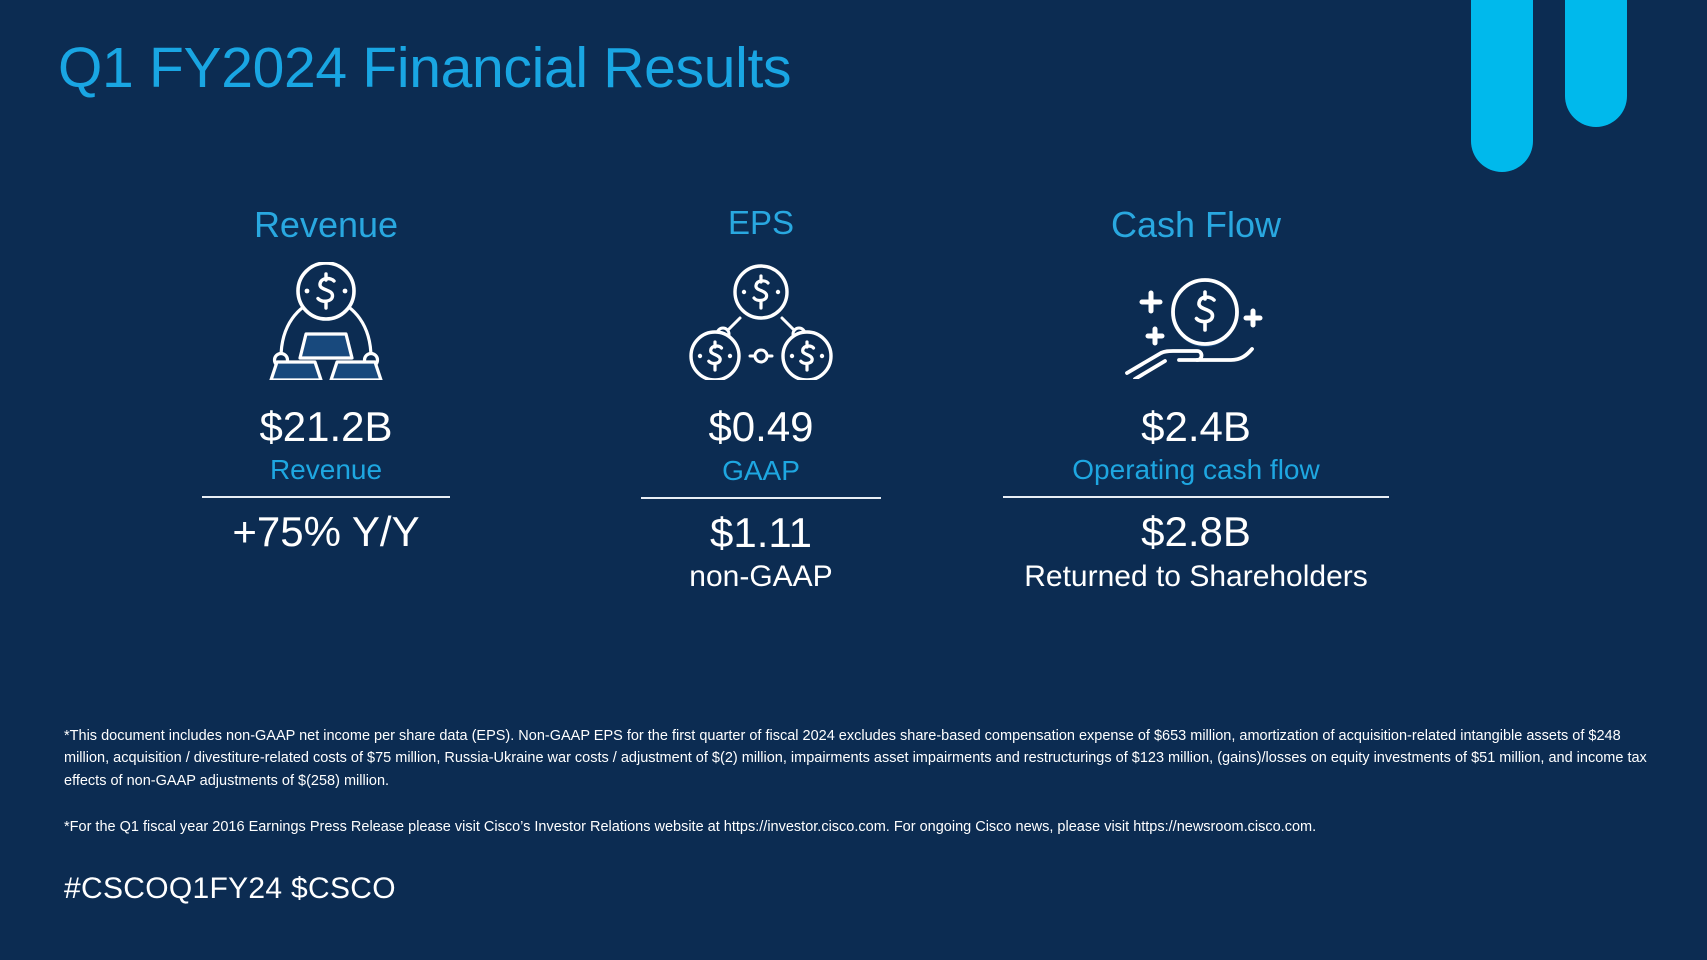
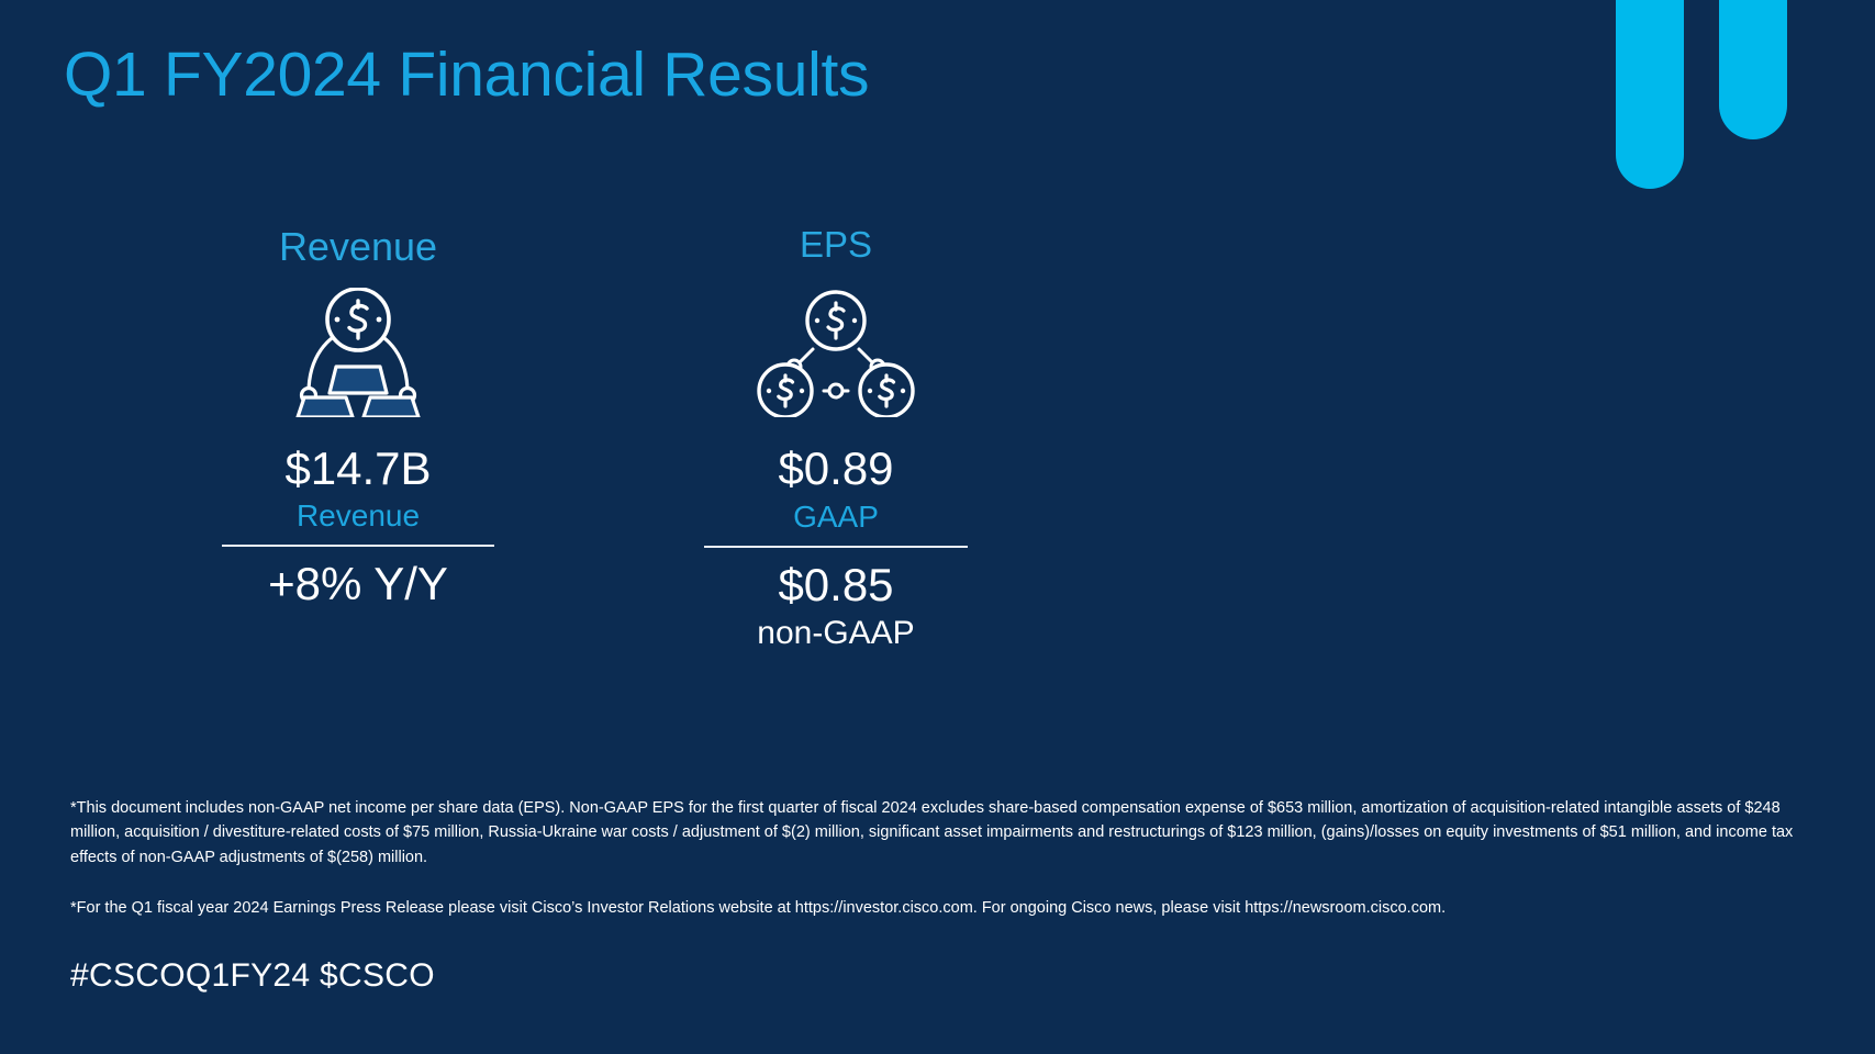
  Q1 FY2024 Financial Results
  Revenue
- $21.2B
+ $14.7B
  Revenue
- +75% Y/Y
+ +8% Y/Y
  EPS
- $0.49
+ $0.89
  GAAP
- $1.11
+ $0.85
  non-GAAP
- Cash Flow
- $2.4B
- Operating cash flow
- $2.8B
- Returned to Shareholders
- *This document includes non-GAAP net income per share data (EPS). Non-GAAP EPS for the first quarter of fiscal 2024 excludes share-based compensation expense of $653 million, amortization of acquisition-related intangible assets of $248 million, acquisition / divestiture-related costs of $75 million, Russia-Ukraine war costs / adjustment of $(2) million, impairments asset impairments and restructurings of $123 million, (gains)/losses on equity investments of $51 million, and income tax effects of non-GAAP adjustments of $(258) million.
+ *This document includes non-GAAP net income per share data (EPS). Non-GAAP EPS for the first quarter of fiscal 2024 excludes share-based compensation expense of $653 million, amortization of acquisition-related intangible assets of $248 million, acquisition / divestiture-related costs of $75 million, Russia-Ukraine war costs / adjustment of $(2) million, significant asset impairments and restructurings of $123 million, (gains)/losses on equity investments of $51 million, and income tax effects of non-GAAP adjustments of $(258) million.
- *For the Q1 fiscal year 2016 Earnings Press Release please visit Cisco’s Investor Relations website at https://investor.cisco.com. For ongoing Cisco news, please visit https://newsroom.cisco.com.
+ *For the Q1 fiscal year 2024 Earnings Press Release please visit Cisco’s Investor Relations website at https://investor.cisco.com. For ongoing Cisco news, please visit https://newsroom.cisco.com.
  #CSCOQ1FY24 $CSCO
